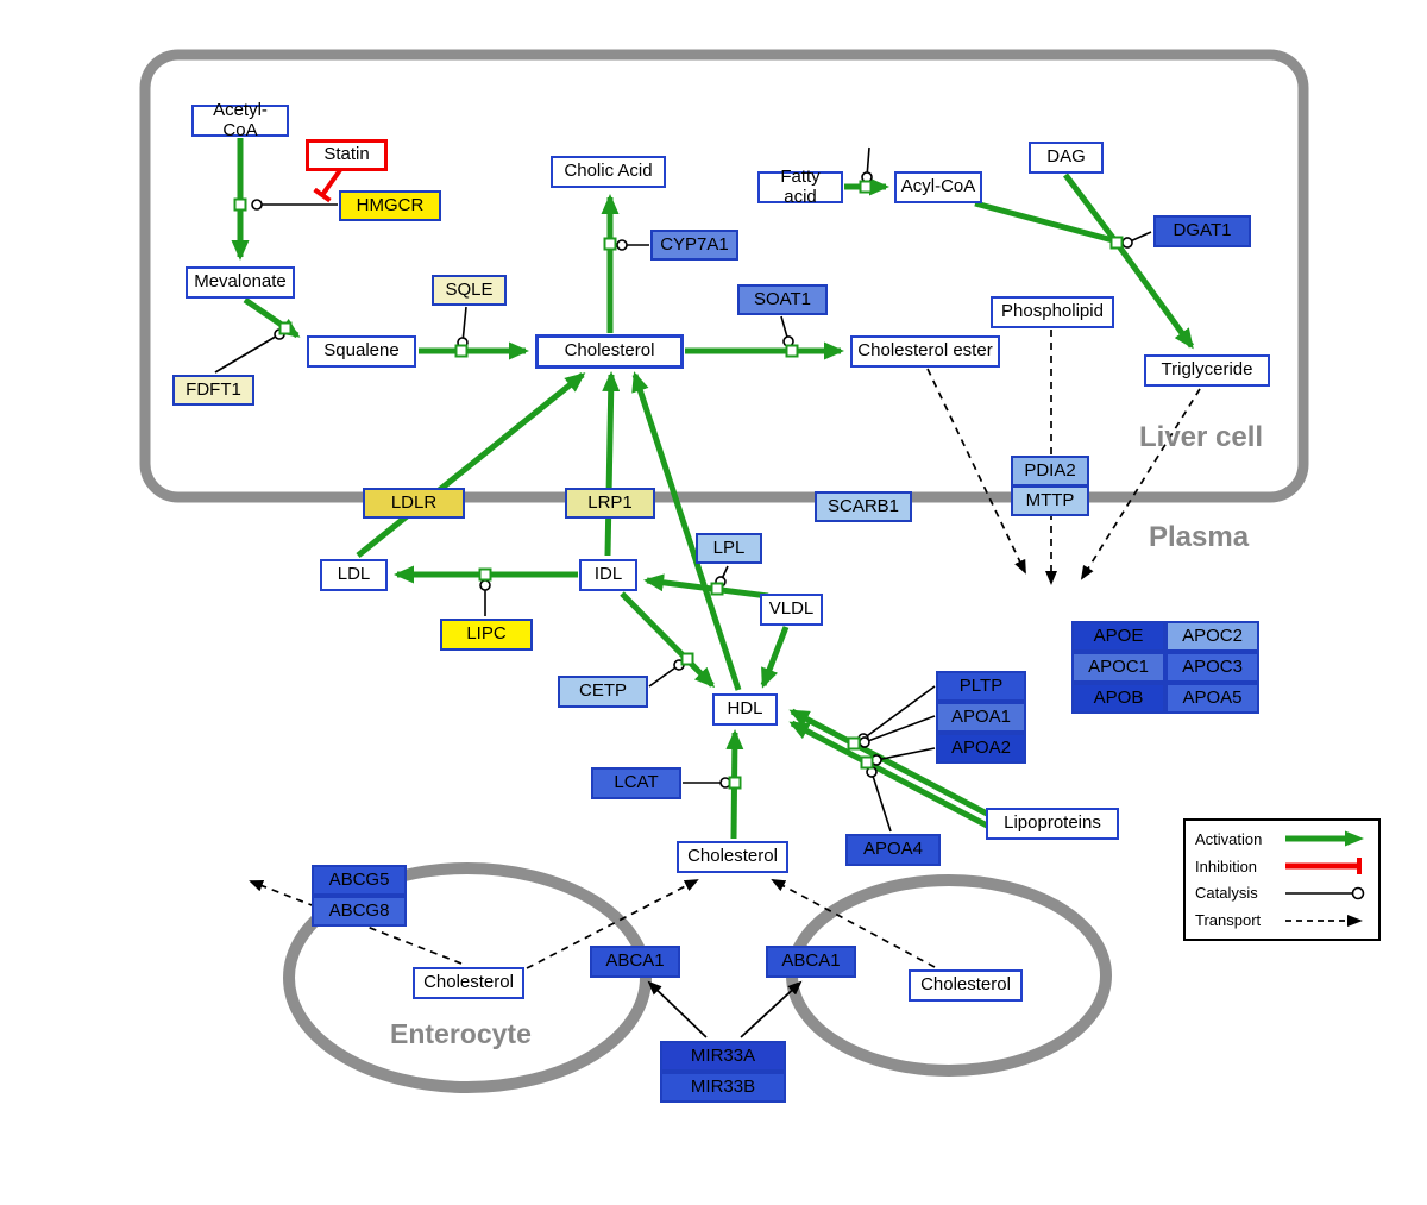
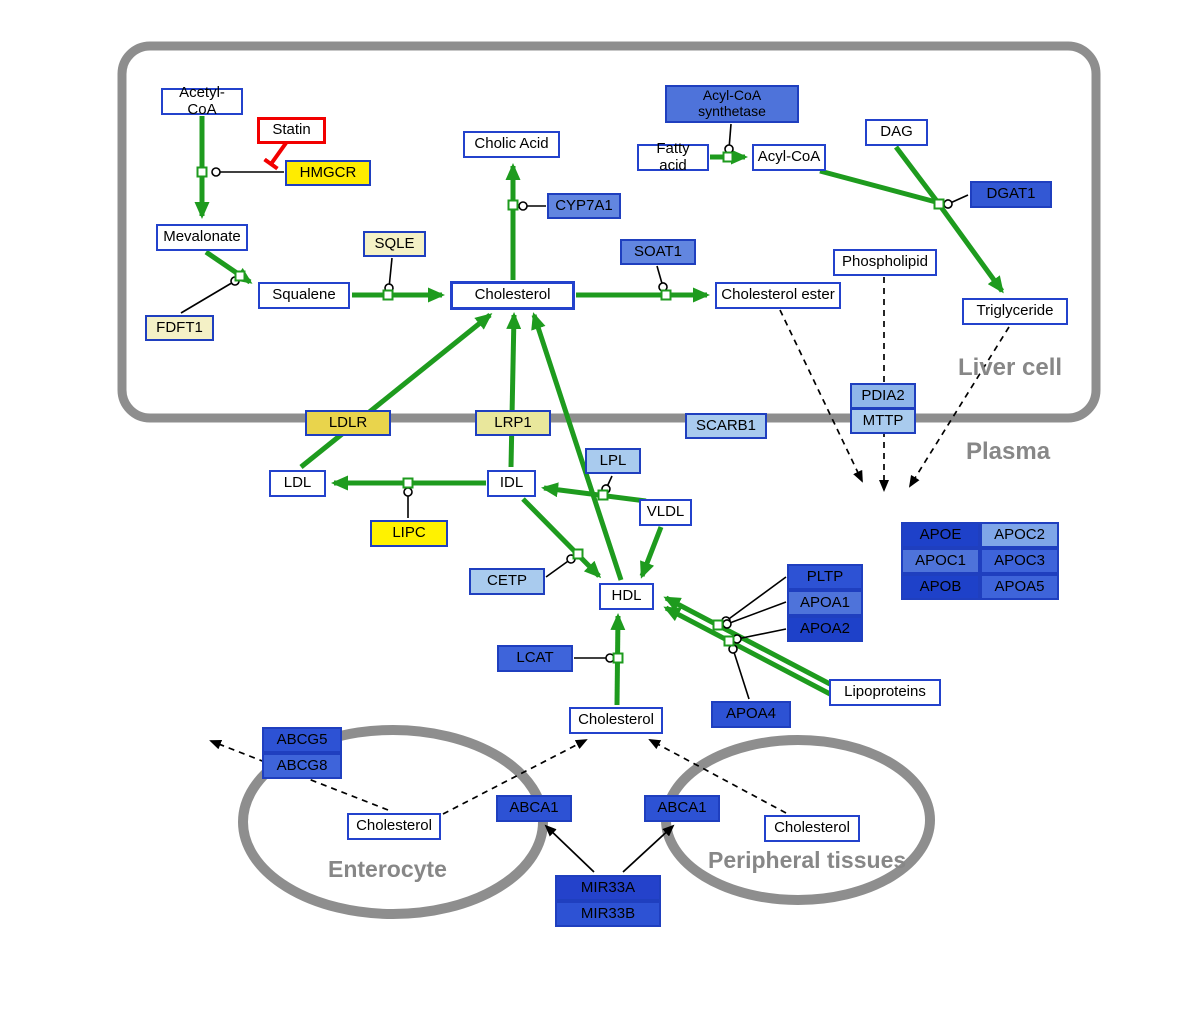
  Liver cell
  Plasma
  Enterocyte
+ Peripheral tissues
  Acetyl-CoA
  Statin
  HMGCR
  Mevalonate
  FDFT1
  Squalene
  SQLE
  Cholesterol
  Cholic Acid
  CYP7A1
  SOAT1
  Cholesterol ester
+ Acyl-CoA synthetase
  Fatty acid
  Acyl-CoA
  DAG
  DGAT1
  Phospholipid
  Triglyceride
  PDIA2
  MTTP
  LDLR
  LRP1
  SCARB1
  LDL
  IDL
  LPL
  VLDL
  LIPC
  CETP
  HDL
  LCAT
  PLTP
  APOA1
  APOA2
  APOA4
  Lipoproteins
  APOE
  APOC2
  APOC1
  APOC3
  APOB
  APOA5
  Cholesterol
  ABCG5
  ABCG8
  Cholesterol
  ABCA1
  ABCA1
  Cholesterol
  MIR33A
  MIR33B
- Activation
- Inhibition
- Catalysis
- Transport
